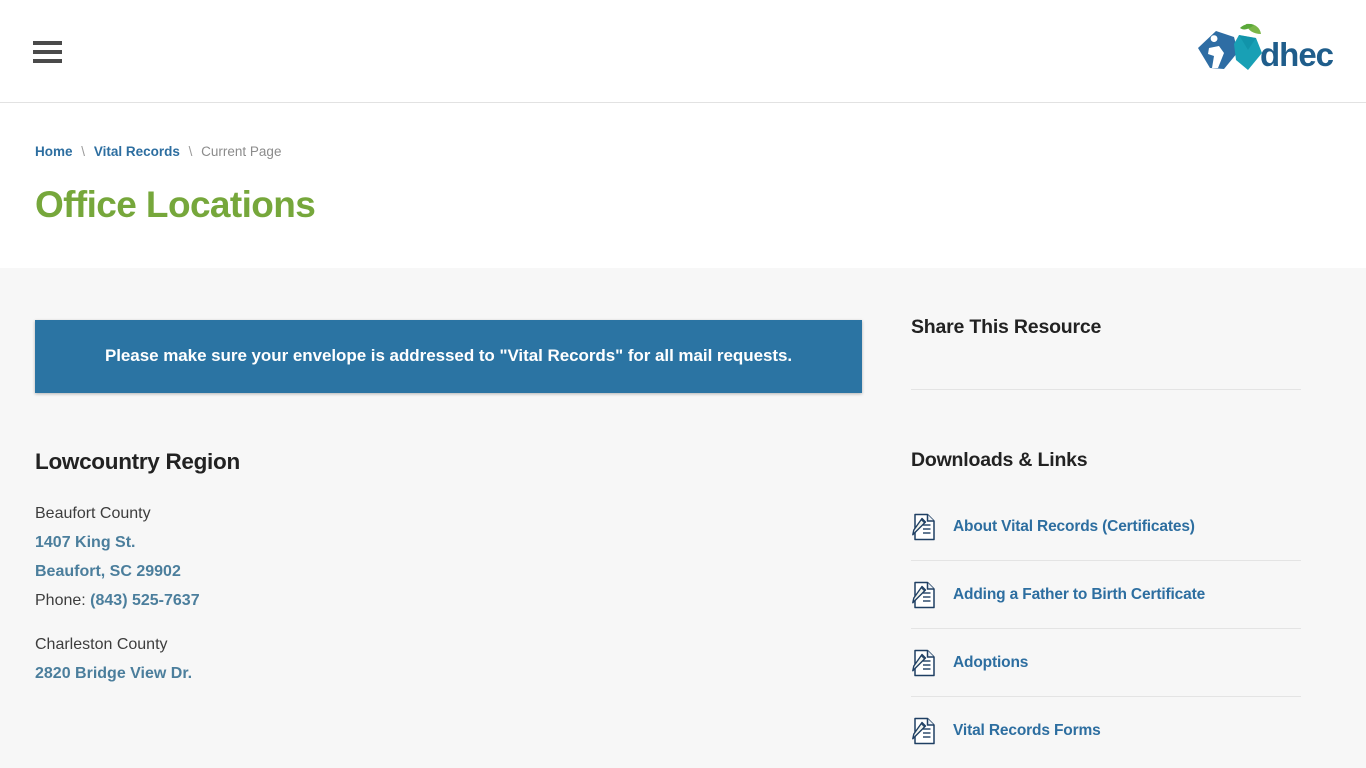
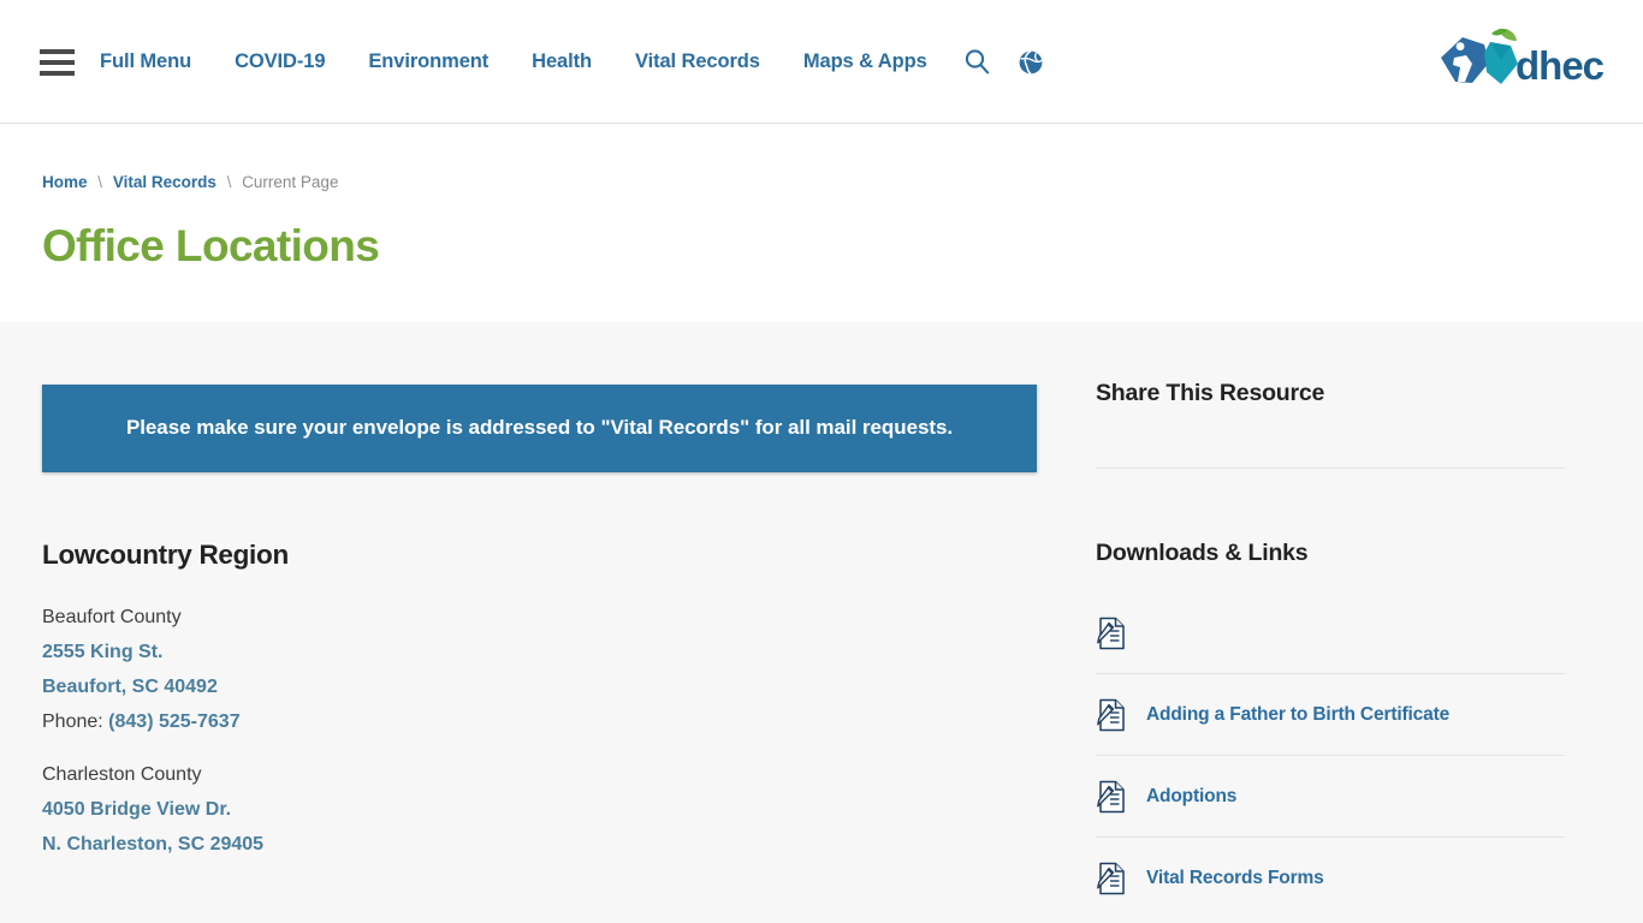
+ Full Menu
+ COVID-19
+ Environment
+ Health
+ Vital Records
+ Maps & Apps
  dhec
  Home \ Vital Records \ Current Page
  Office Locations
  Please make sure your envelope is addressed to "Vital Records" for all mail requests.
  Lowcountry Region
  Beaufort County
- 1407 King St.
+ 2555 King St.
- Beaufort, SC 29902
+ Beaufort, SC 40492
  Phone: (843) 525-7637
  Charleston County
- 2820 Bridge View Dr.
+ 4050 Bridge View Dr.
+ N. Charleston, SC 29405
  Share This Resource
  Downloads & Links
- About Vital Records (Certificates)
  Adding a Father to Birth Certificate
  Adoptions
  Vital Records Forms
